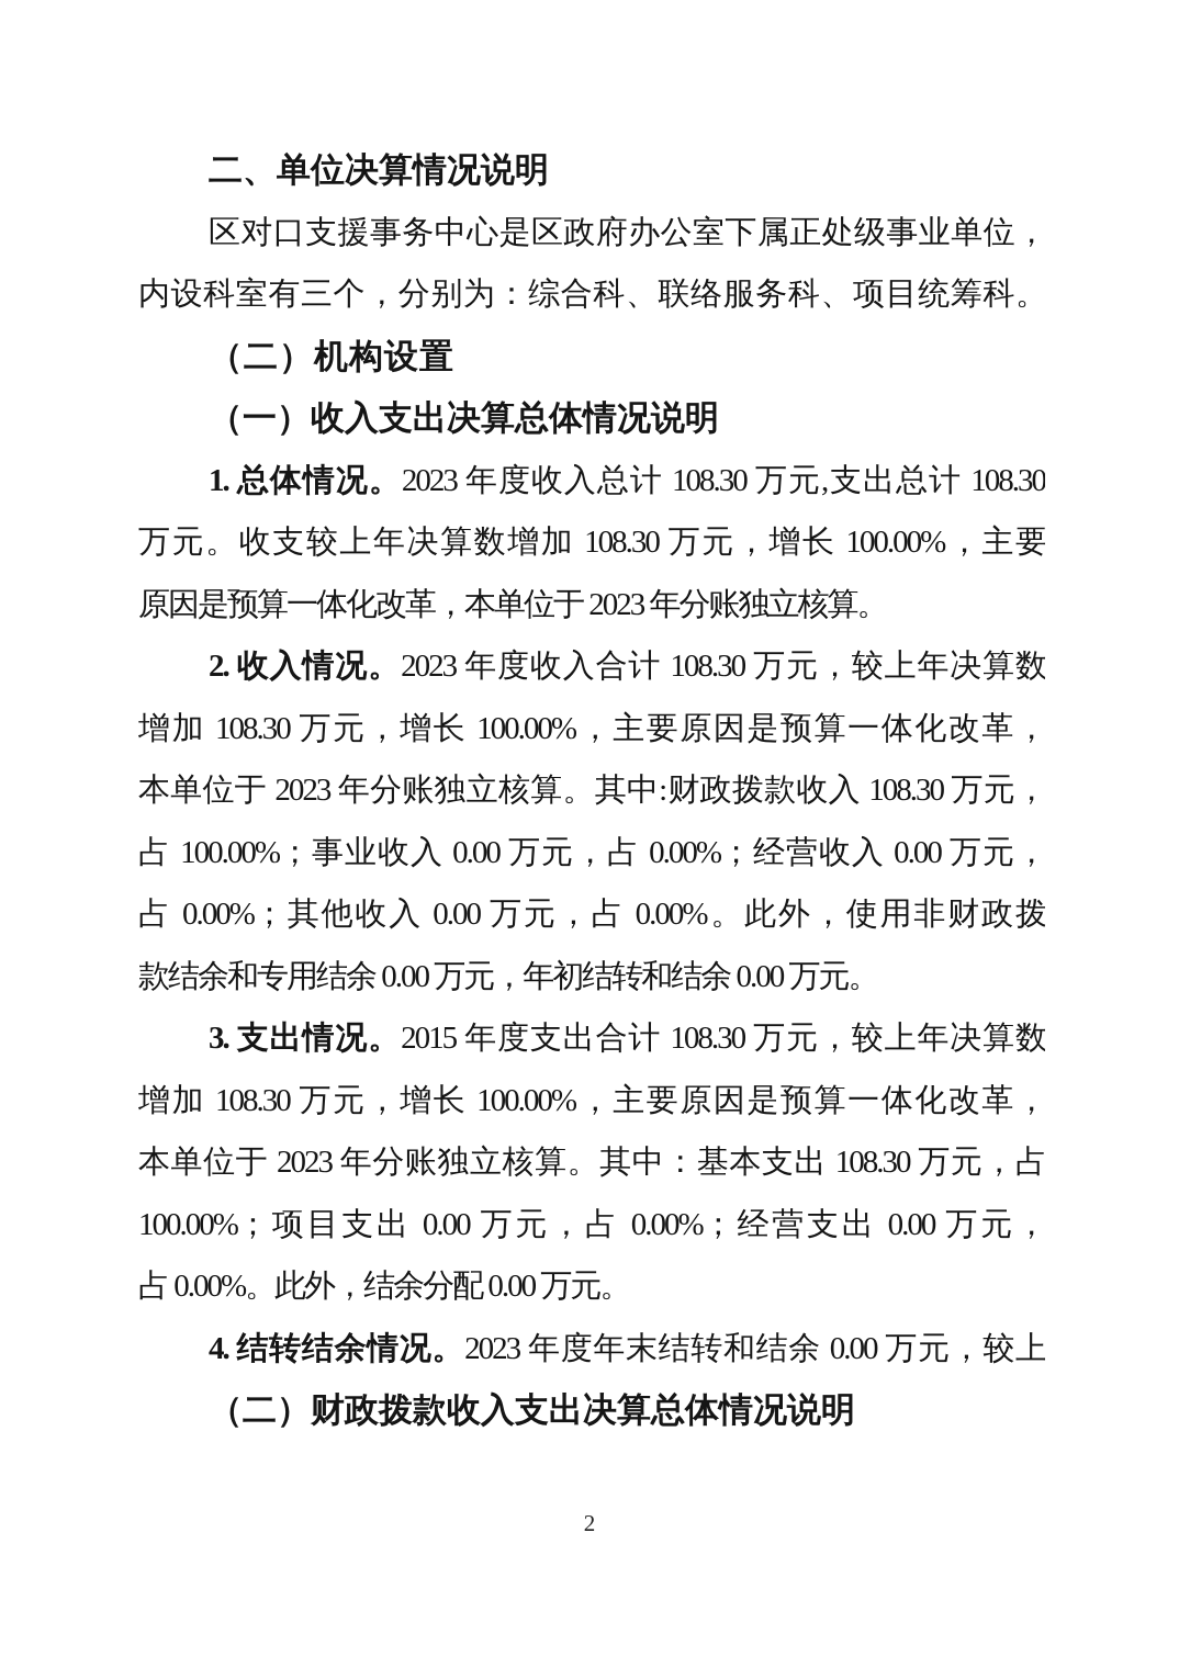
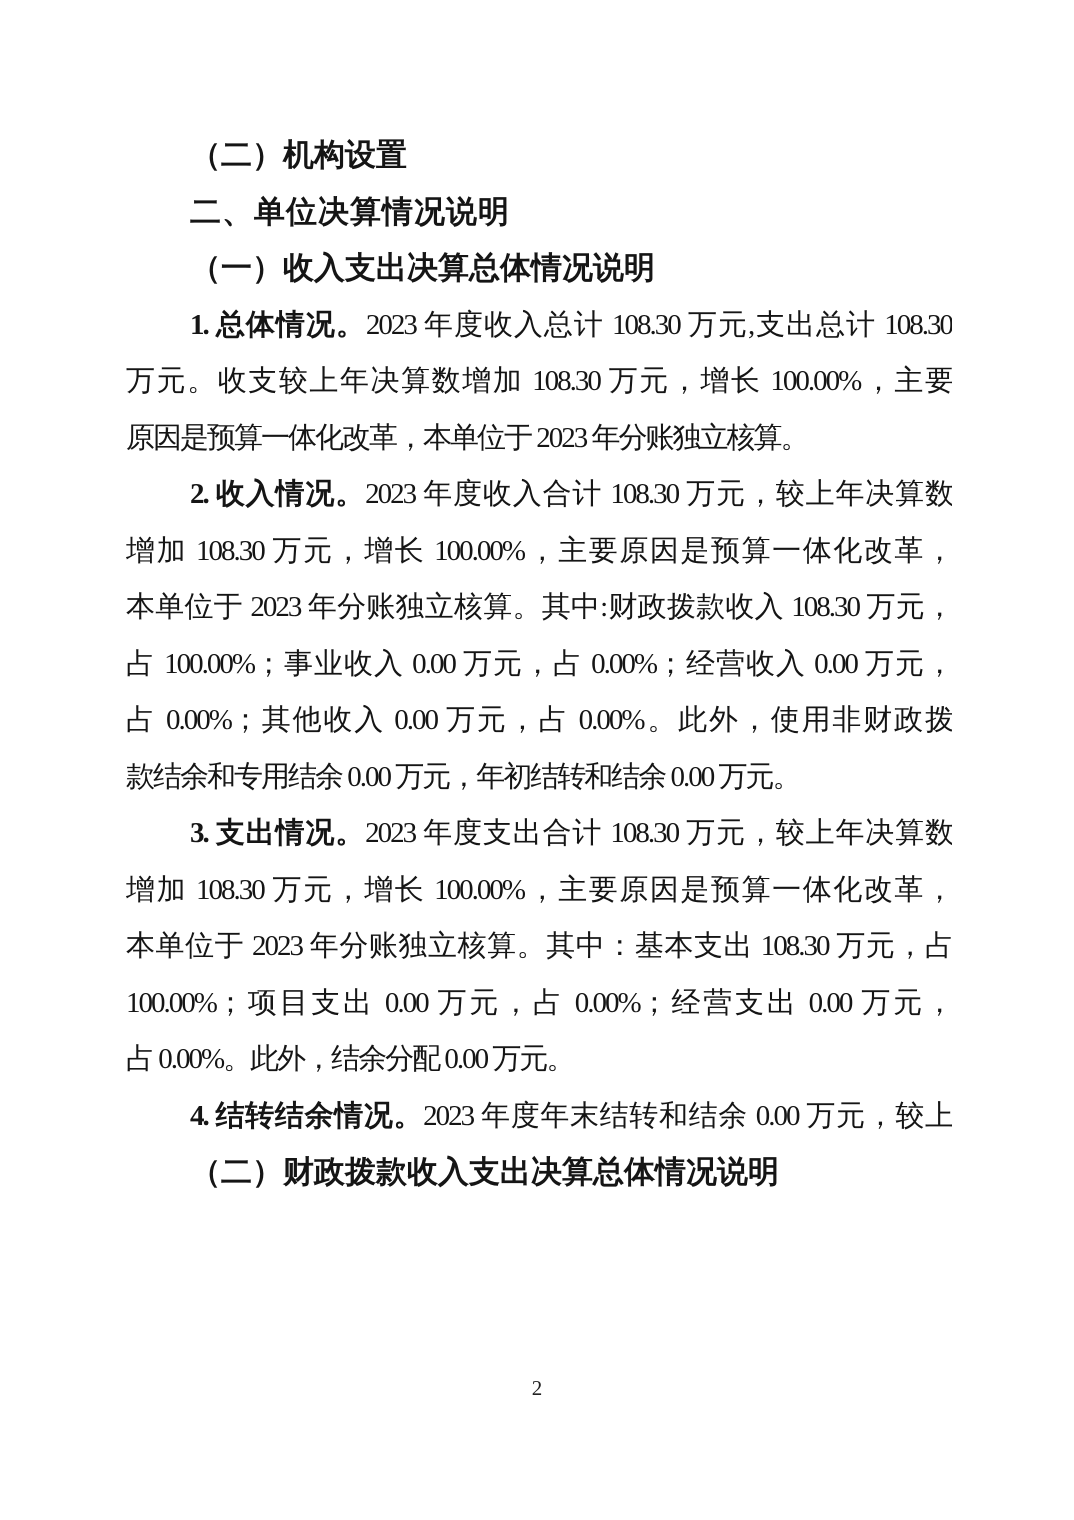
- 二、单位决算情况说明
+ （二）机构设置
- 区对口支援事务中心是区政府办公室下属正处级事业单位，
- 内设科室有三个，分别为：综合科、联络服务科、项目统筹科。
- （二）机构设置
+ 二、单位决算情况说明
  （一）收入支出决算总体情况说明
  1. 总体情况。2023 年度收入总计 108.30 万元,支出总计 108.30
  万元。收支较上年决算数增加 108.30 万元，增长 100.00%，主要
  原因是预算一体化改革，本单位于 2023 年分账独立核算。
  2. 收入情况。2023 年度收入合计 108.30 万元，较上年决算数
  增加 108.30 万元，增长 100.00%，主要原因是预算一体化改革，
  本单位于 2023 年分账独立核算。其中:财政拨款收入 108.30 万元，
  占 100.00%；事业收入 0.00 万元，占 0.00%；经营收入 0.00 万元，
  占 0.00%；其他收入 0.00 万元，占 0.00%。此外，使用非财政拨
  款结余和专用结余 0.00 万元，年初结转和结余 0.00 万元。
- 3. 支出情况。2015 年度支出合计 108.30 万元，较上年决算数
+ 3. 支出情况。2023 年度支出合计 108.30 万元，较上年决算数
  增加 108.30 万元，增长 100.00%，主要原因是预算一体化改革，
  本单位于 2023 年分账独立核算。其中：基本支出 108.30 万元，占
  100.00%；项目支出 0.00 万元，占 0.00%；经营支出 0.00 万元，
  占 0.00%。此外，结余分配 0.00 万元。
  4. 结转结余情况。2023 年度年末结转和结余 0.00 万元，较上
  （二）财政拨款收入支出决算总体情况说明
  2
